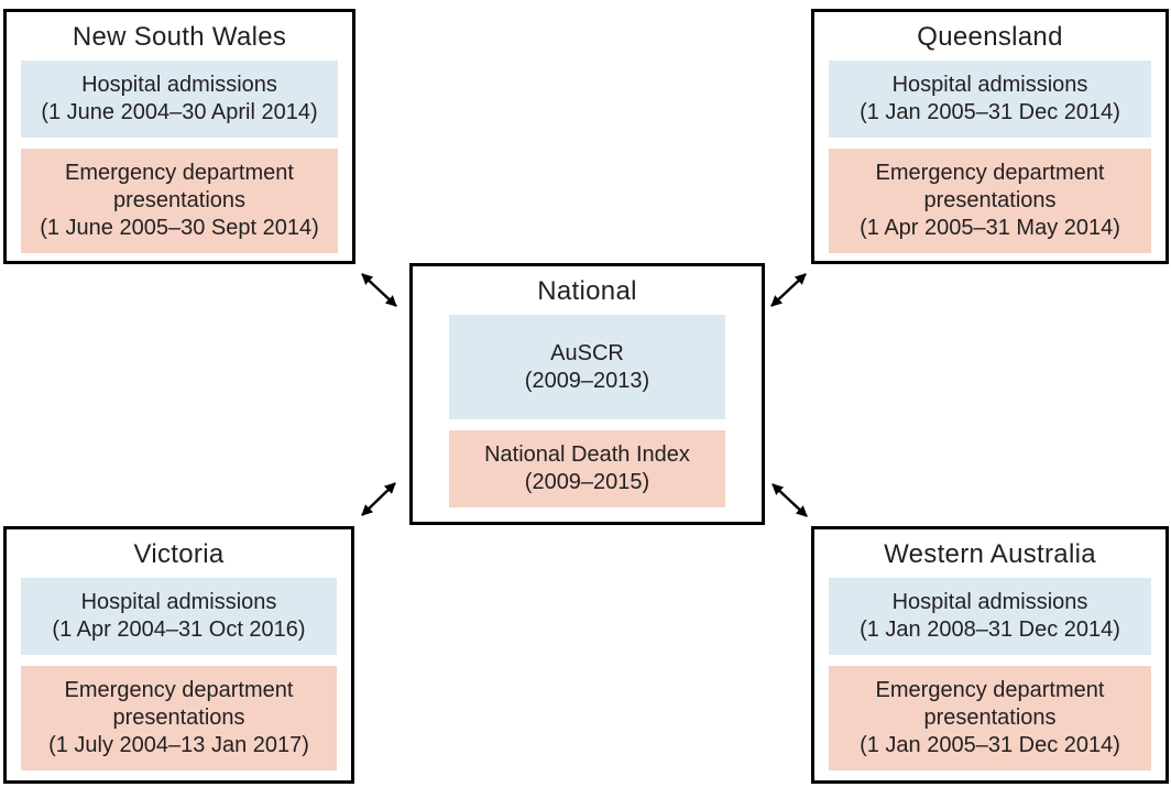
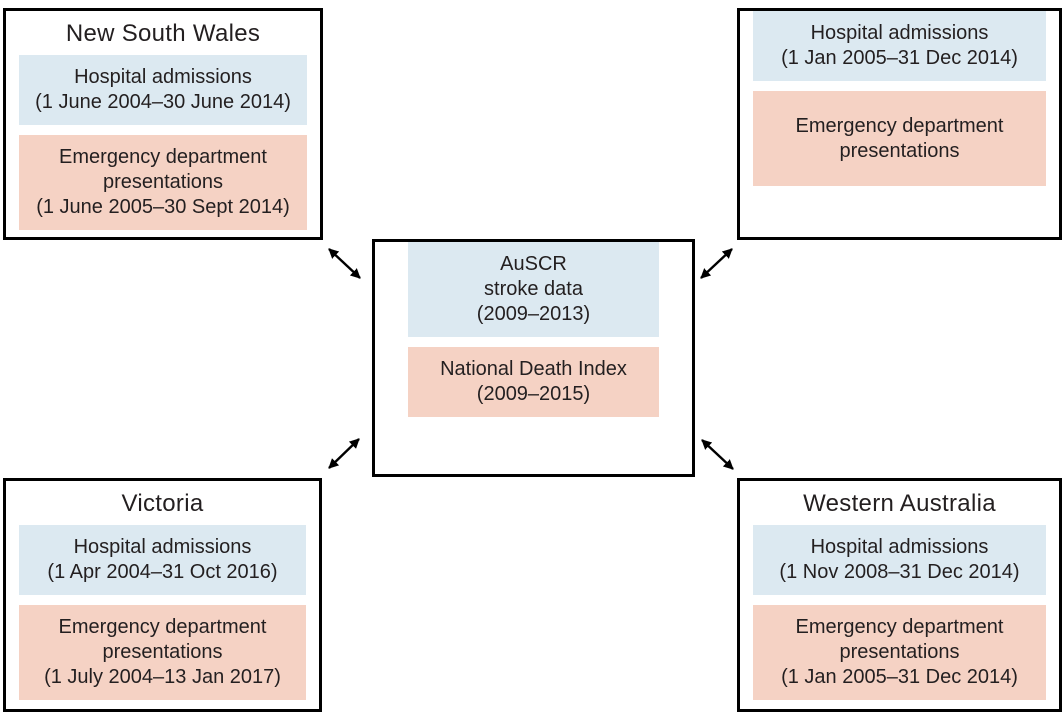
  New South Wales
  Hospital admissions
- (1 June 2004–30 April 2014)
+ (1 June 2004–30 June 2014)
  Emergency department
  presentations
  (1 June 2005–30 Sept 2014)
- Queensland
  Hospital admissions
  (1 Jan 2005–31 Dec 2014)
  Emergency department
  presentations
- (1 Apr 2005–31 May 2014)
- National
  AuSCR
+ stroke data
  (2009–2013)
  National Death Index
  (2009–2015)
  Victoria
  Hospital admissions
  (1 Apr 2004–31 Oct 2016)
  Emergency department
  presentations
  (1 July 2004–13 Jan 2017)
  Western Australia
  Hospital admissions
- (1 Jan 2008–31 Dec 2014)
+ (1 Nov 2008–31 Dec 2014)
  Emergency department
  presentations
  (1 Jan 2005–31 Dec 2014)
